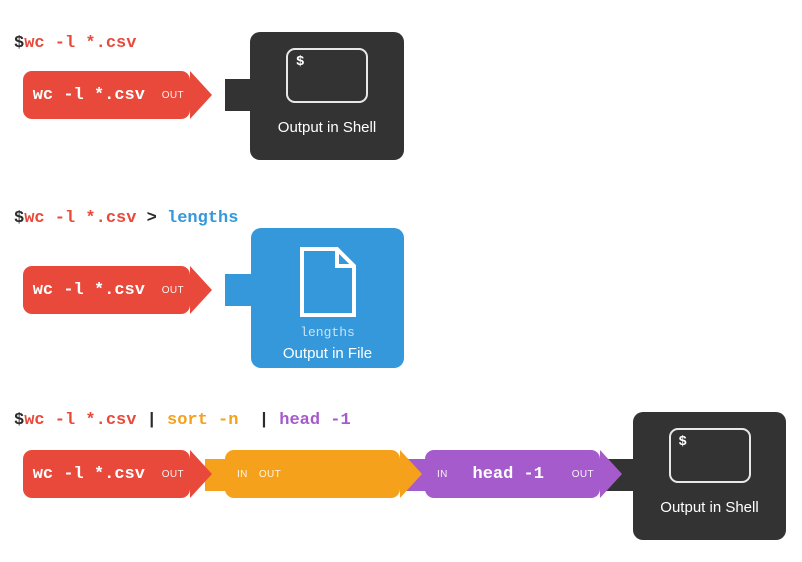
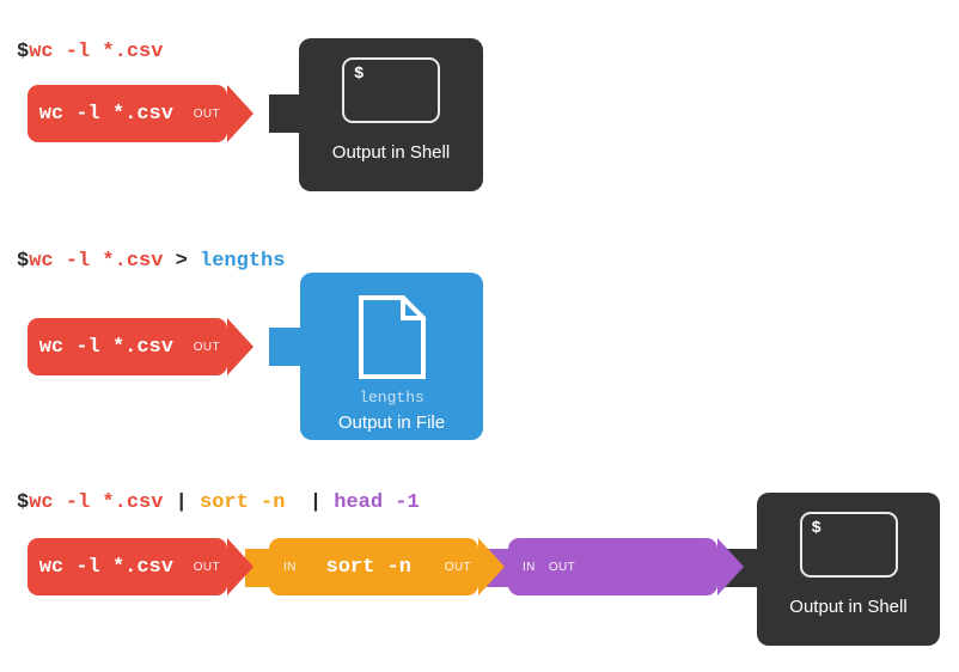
  $wc -l *.csv
  wc -l *.csv
  OUT
  $
  Output in Shell
  $wc -l *.csv > lengths
  wc -l *.csv
  OUT
  lengths
  Output in File
  $wc -l *.csv | sort -n | head -1
  wc -l *.csv
  OUT
  IN
+ sort -n
  OUT
  IN
- head -1
  OUT
  $
  Output in Shell
